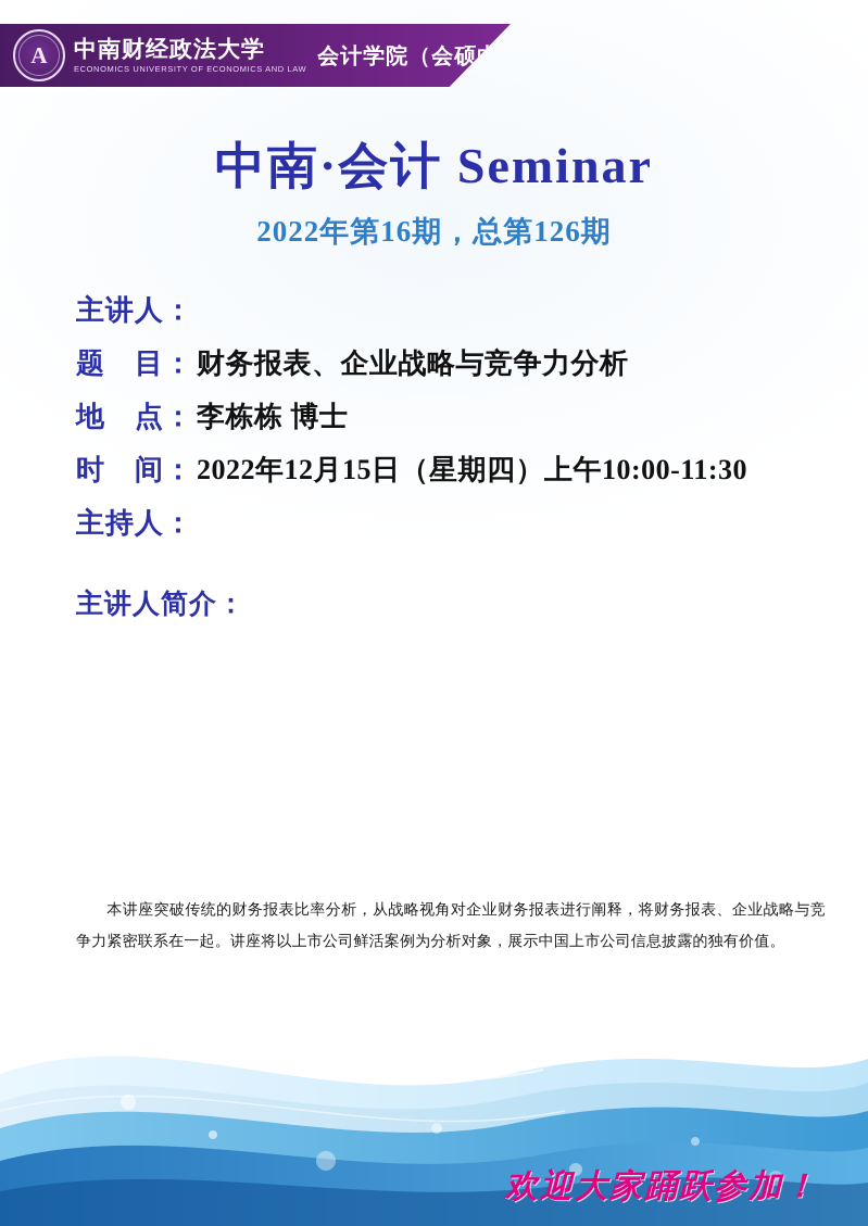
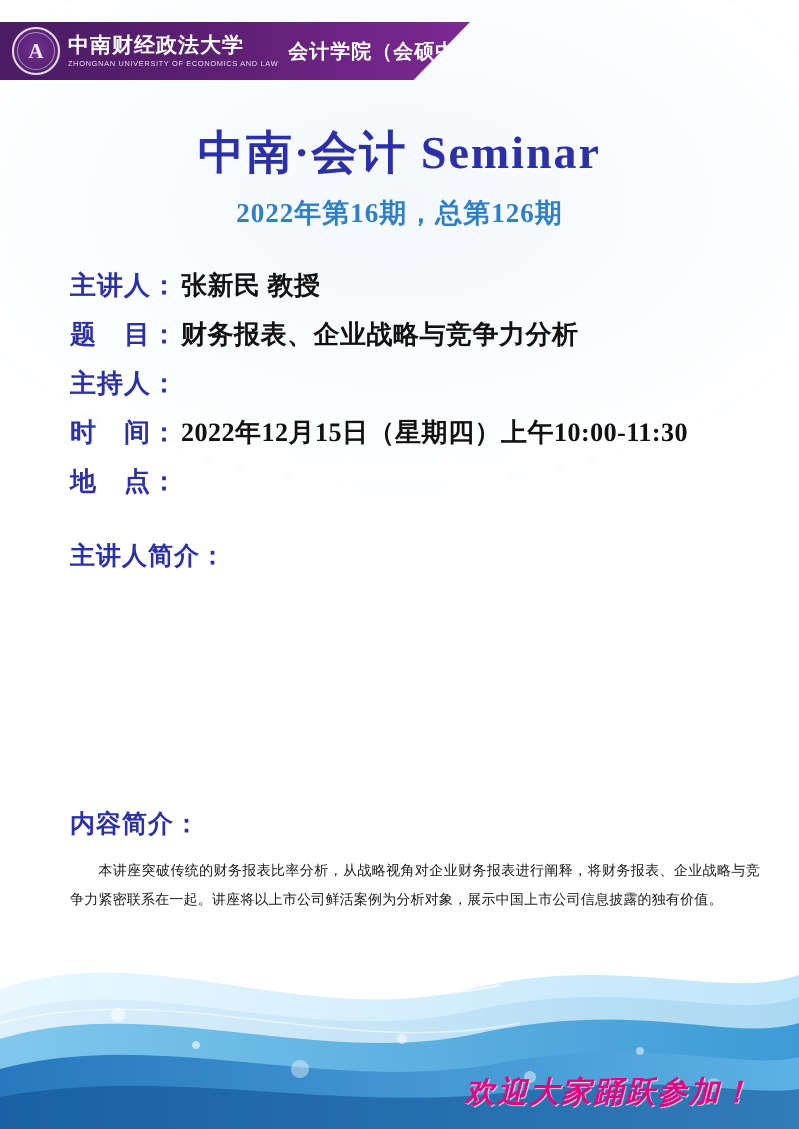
  A
  中南财经政法大学
- ECONOMICS UNIVERSITY OF ECONOMICS AND LAW
+ ZHONGNAN UNIVERSITY OF ECONOMICS AND LAW
  会计学院（会硕
  中南·会计 Seminar
  2022年第16期，总第126期
  主讲人
  ：
+ 张新民 教授
  题 目
  ：
  财务报表、企业战略与竞争力分析
- 地 点
+ 主持人
  ：
- 李栋栋 博士
  时 间
  ：
  2022年12月15日（星期四）上午10:00-11:30
- 主持人
+ 地 点
  ：
  主讲人简介：
+ 内容简介：
  本讲座突破传统的财务报表比率分析，从战略视角对企业财务报表进行阐释，将财务报表、企业战略与竞争力紧密联系在一起。讲座将以上市公司鲜活案例为分析对象，展示中国上市公司信息披露的独有价值。
  欢迎大家踊跃参加！
